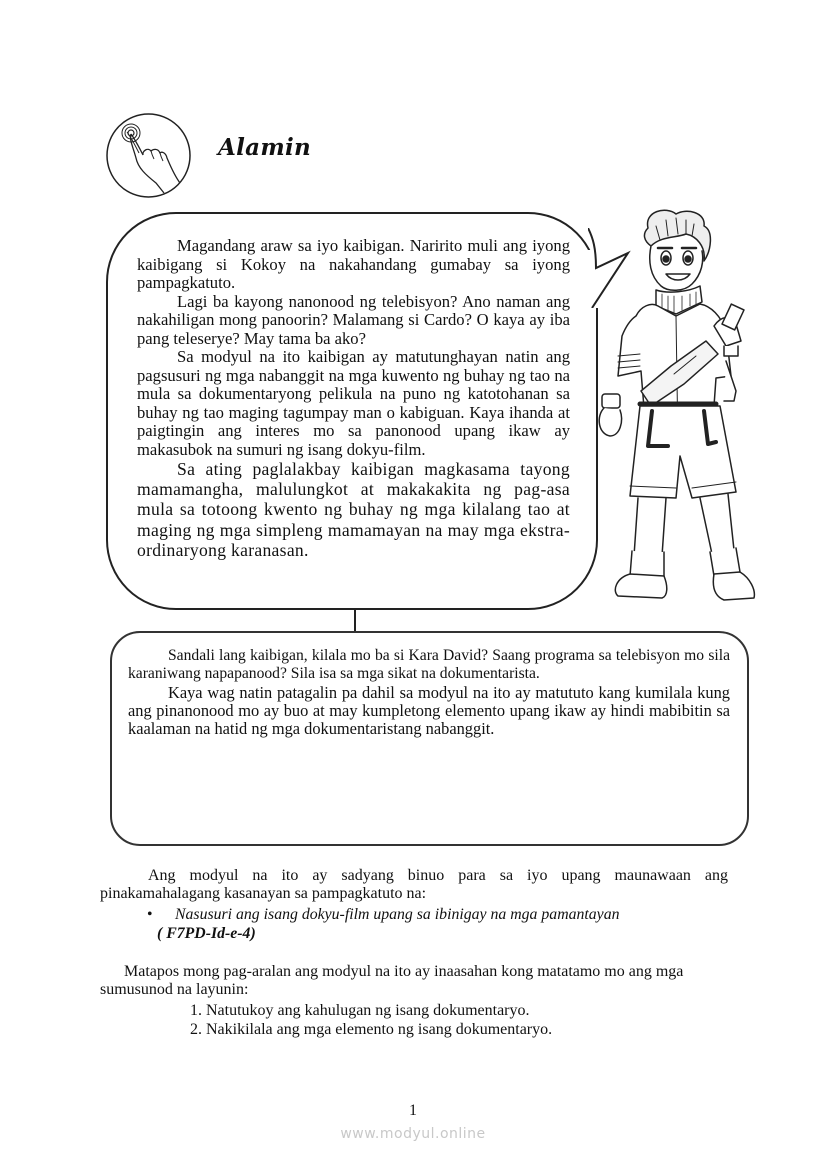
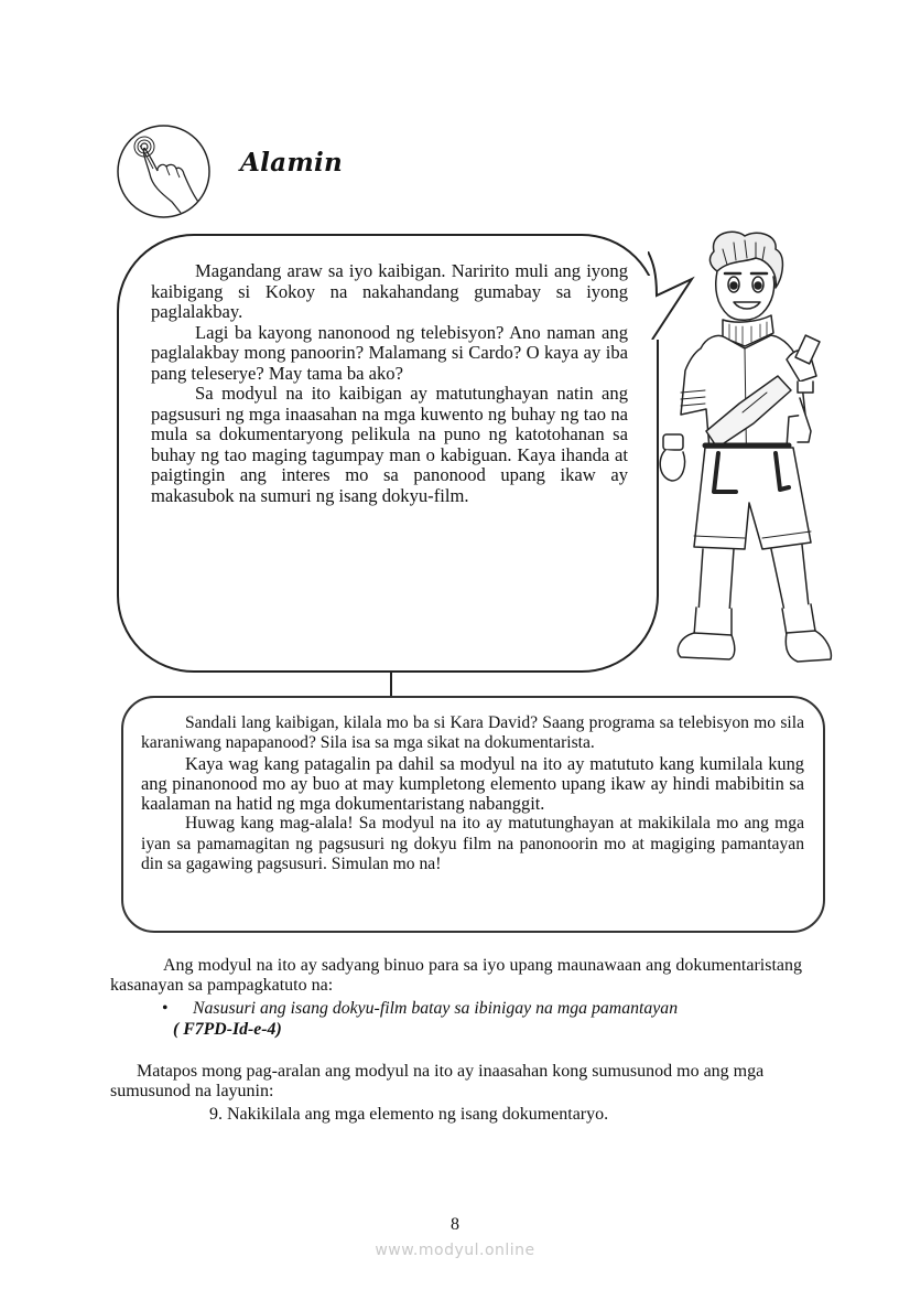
  Alamin
- Magandang araw sa iyo kaibigan. Naririto muli ang iyong kaibigang si Kokoy na nakahandang gumabay sa iyong pampagkatuto.
+ Magandang araw sa iyo kaibigan. Naririto muli ang iyong kaibigang si Kokoy na nakahandang gumabay sa iyong paglalakbay.
- Lagi ba kayong nanonood ng telebisyon? Ano naman ang nakahiligan mong panoorin? Malamang si Cardo? O kaya ay iba pang teleserye? May tama ba ako?
+ Lagi ba kayong nanonood ng telebisyon? Ano naman ang paglalakbay mong panoorin? Malamang si Cardo? O kaya ay iba pang teleserye? May tama ba ako?
- Sa modyul na ito kaibigan ay matutunghayan natin ang pagsusuri ng mga nabanggit na mga kuwento ng buhay ng tao na mula sa dokumentaryong pelikula na puno ng katotohanan sa buhay ng tao maging tagumpay man o kabiguan. Kaya ihanda at paigtingin ang interes mo sa panonood upang ikaw ay makasubok na sumuri ng isang dokyu-film.
+ Sa modyul na ito kaibigan ay matutunghayan natin ang pagsusuri ng mga inaasahan na mga kuwento ng buhay ng tao na mula sa dokumentaryong pelikula na puno ng katotohanan sa buhay ng tao maging tagumpay man o kabiguan. Kaya ihanda at paigtingin ang interes mo sa panonood upang ikaw ay makasubok na sumuri ng isang dokyu-film.
- Sa ating paglalakbay kaibigan magkasama tayong mamamangha, malulungkot at makakakita ng pag-asa mula sa totoong kwento ng buhay ng mga kilalang tao at maging ng mga simpleng mamamayan na may mga ekstra-ordinaryong karanasan.
  Sandali lang kaibigan, kilala mo ba si Kara David? Saang programa sa telebisyon mo sila karaniwang napapanood? Sila isa sa mga sikat na dokumentarista.
- Kaya wag natin patagalin pa dahil sa modyul na ito ay matututo kang kumilala kung ang pinanonood mo ay buo at may kumpletong elemento upang ikaw ay hindi mabibitin sa kaalaman na hatid ng mga dokumentaristang nabanggit.
+ Kaya wag kang patagalin pa dahil sa modyul na ito ay matututo kang kumilala kung ang pinanonood mo ay buo at may kumpletong elemento upang ikaw ay hindi mabibitin sa kaalaman na hatid ng mga dokumentaristang nabanggit.
+ Huwag kang mag-alala! Sa modyul na ito ay matutunghayan at makikilala mo ang mga iyan sa pamamagitan ng pagsusuri ng dokyu film na panonoorin mo at magiging pamantayan din sa gagawing pagsusuri. Simulan mo na!
- Ang modyul na ito ay sadyang binuo para sa iyo upang maunawaan ang pinakamahalagang kasanayan sa pampagkatuto na:
+ Ang modyul na ito ay sadyang binuo para sa iyo upang maunawaan ang dokumentaristang kasanayan sa pampagkatuto na:
- • Nasusuri ang isang dokyu-film upang sa ibinigay na mga pamantayan
+ • Nasusuri ang isang dokyu-film batay sa ibinigay na mga pamantayan
  ( F7PD-Id-e-4)
- Matapos mong pag-aralan ang modyul na ito ay inaasahan kong matatamo mo ang mga sumusunod na layunin:
+ Matapos mong pag-aralan ang modyul na ito ay inaasahan kong sumusunod mo ang mga sumusunod na layunin:
- 1. Natutukoy ang kahulugan ng isang dokumentaryo.
- 2. Nakikilala ang mga elemento ng isang dokumentaryo.
+ 9. Nakikilala ang mga elemento ng isang dokumentaryo.
- 1
+ 8
  www.modyul.online
